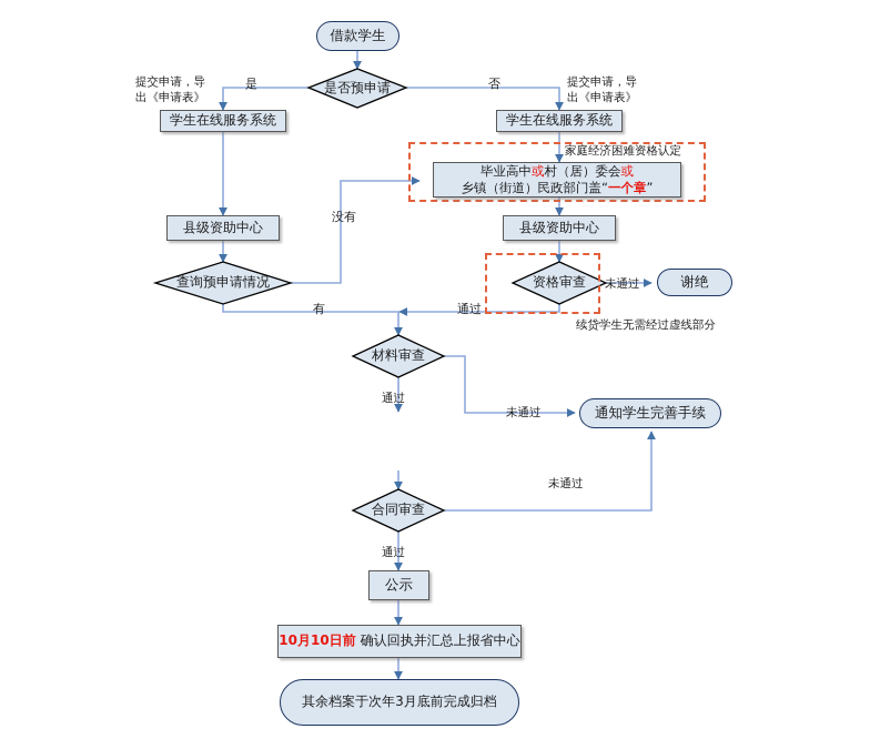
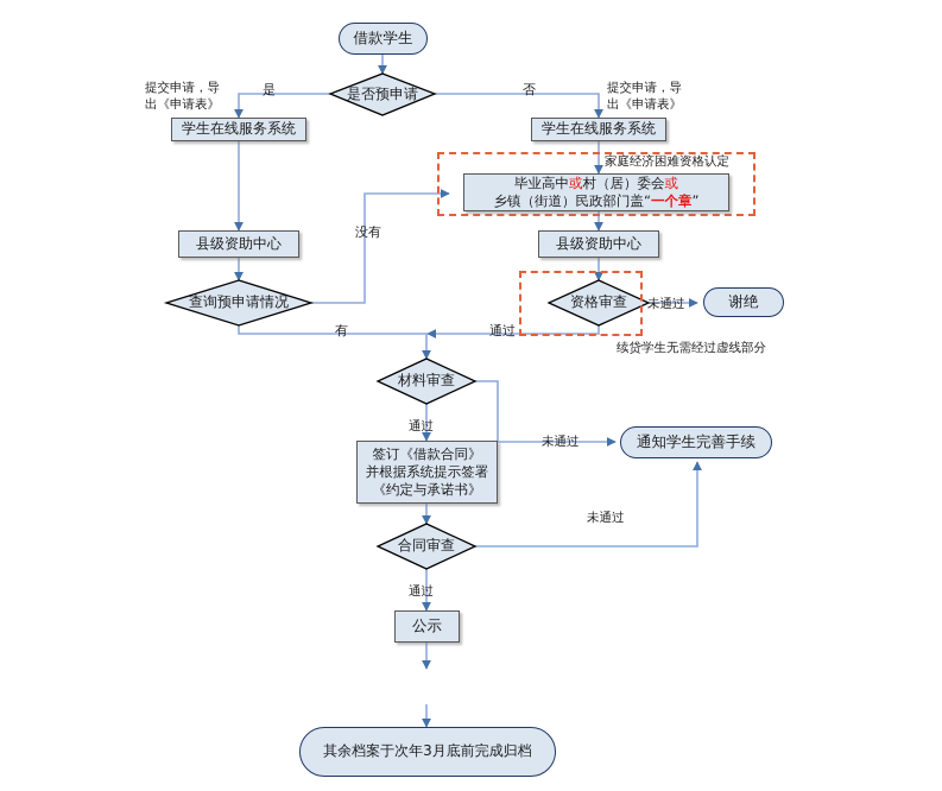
  借款学生
  是否预申请
  学生在线服务系统
  学生在线服务系统
  毕业高中或村（居）委会或
  乡镇（街道）民政部门盖“一个章”
  县级资助中心
  县级资助中心
  查询预申请情况
  资格审查
  谢绝
  材料审查
+ 签订《借款合同》
+ 并根据系统提示签署
+ 《约定与承诺书》
  通知学生完善手续
  合同审查
  公示
- 10月10日前 确认回执并汇总上报省中心
  其余档案于次年3月底前完成归档
  是
  否
  提交申请，导
  出《申请表》
  提交申请，导
  出《申请表》
  家庭经济困难资格认定
  没有
  有
  通过
  未通过
  通过
  未通过
  未通过
  通过
  续贷学生无需经过虚线部分
